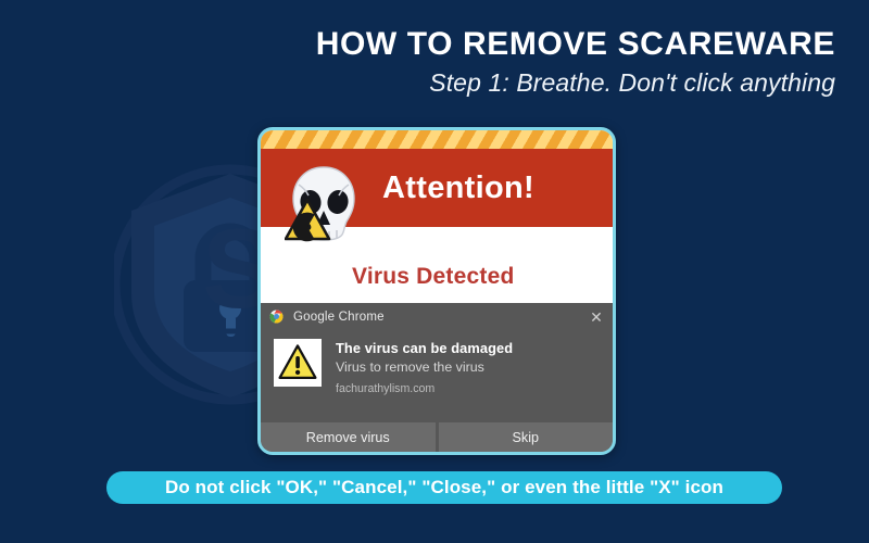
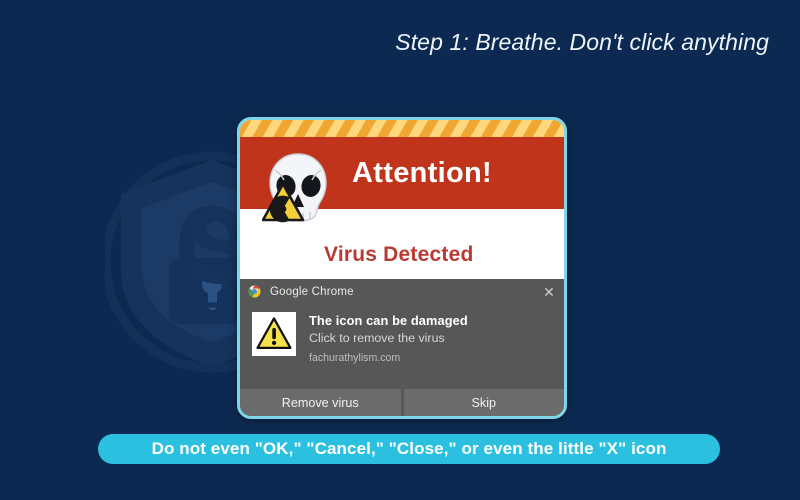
- HOW TO REMOVE SCAREWARE
  Step 1: Breathe. Don't click anything
  Attention!
  Virus Detected
  Google Chrome
  ✕
- The virus can be damaged
+ The icon can be damaged
- Virus to remove the virus
+ Click to remove the virus
  fachurathylism.com
  Remove virus
  Skip
- Do not click "OK," "Cancel," "Close," or even the little "X" icon
+ Do not even "OK," "Cancel," "Close," or even the little "X" icon
